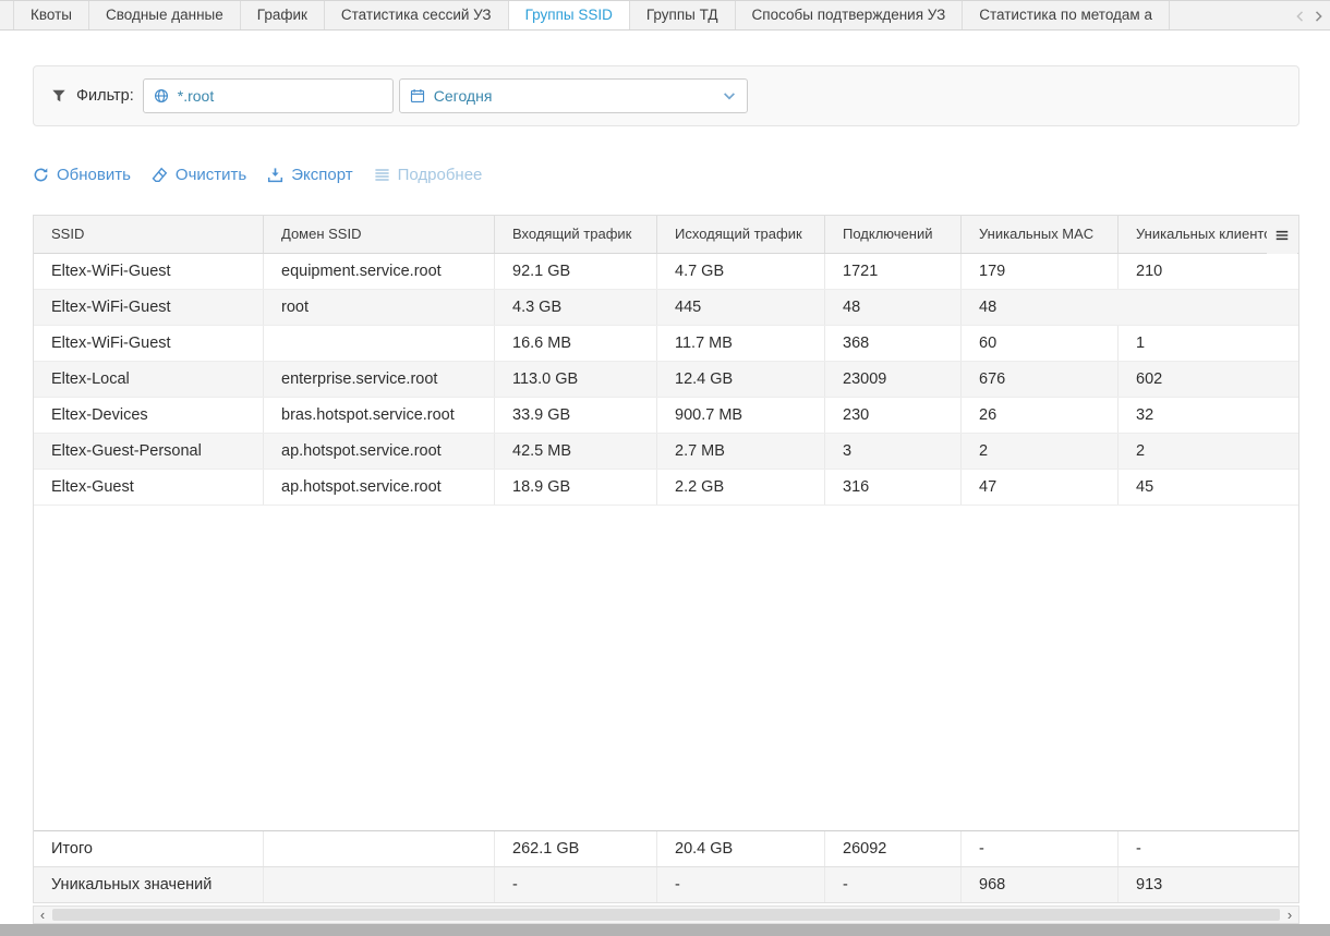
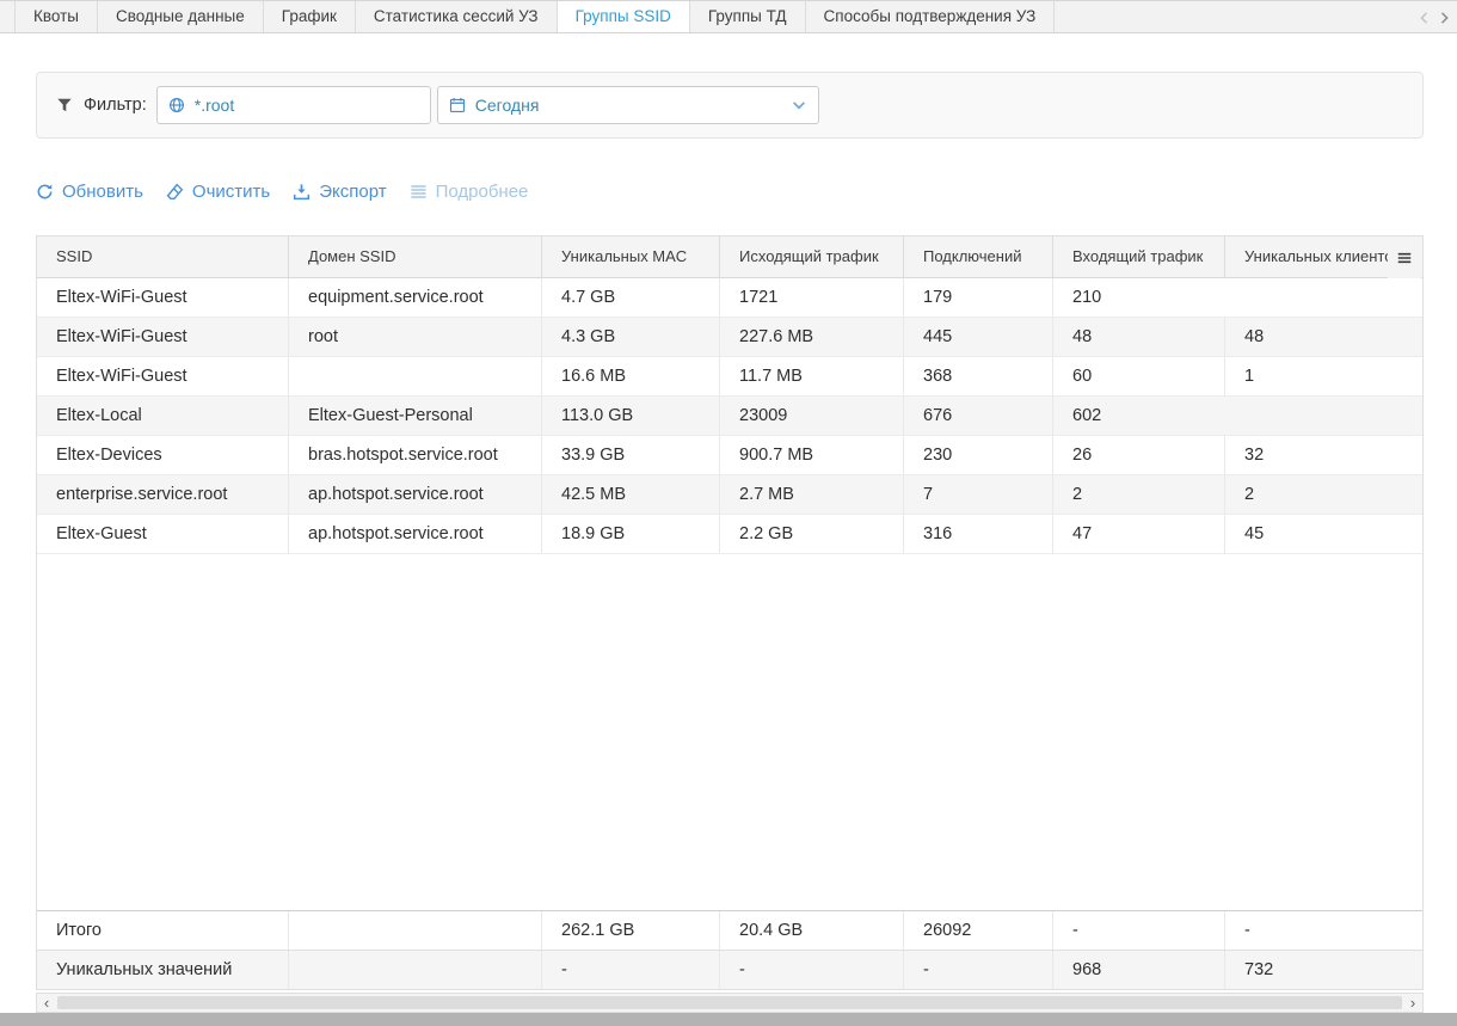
  Квоты
  Сводные данные
  График
  Статистика сессий УЗ
  Группы SSID
  Группы ТД
  Способы подтверждения УЗ
- Статистика по методам а
  Фильтр:
  *.root
  Сегодня
  Обновить
  Очистить
  Экспорт
  Подробнее
  SSID
  Домен SSID
- Входящий трафик
+ Уникальных MAC
  Исходящий трафик
  Подключений
- Уникальных MAC
+ Входящий трафик
  Уникальных клиент
  Eltex-WiFi-Guest
  equipment.service.root
- 92.1 GB
  4.7 GB
  1721
  179
  210
  Eltex-WiFi-Guest
  root
  4.3 GB
+ 227.6 MB
  445
  48
  48
  Eltex-WiFi-Guest
  16.6 MB
  11.7 MB
  368
  60
  1
  Eltex-Local
- enterprise.service.root
+ Eltex-Guest-Personal
  113.0 GB
- 12.4 GB
  23009
  676
  602
  Eltex-Devices
  bras.hotspot.service.root
  33.9 GB
  900.7 MB
  230
  26
  32
- Eltex-Guest-Personal
+ enterprise.service.root
  ap.hotspot.service.root
  42.5 MB
  2.7 MB
- 3
+ 7
  2
  2
  Eltex-Guest
  ap.hotspot.service.root
  18.9 GB
  2.2 GB
  316
  47
  45
  Итого
  262.1 GB
  20.4 GB
  26092
  -
  -
  Уникальных значений
  -
  -
  -
  968
- 913
+ 732
  ‹
  ›
